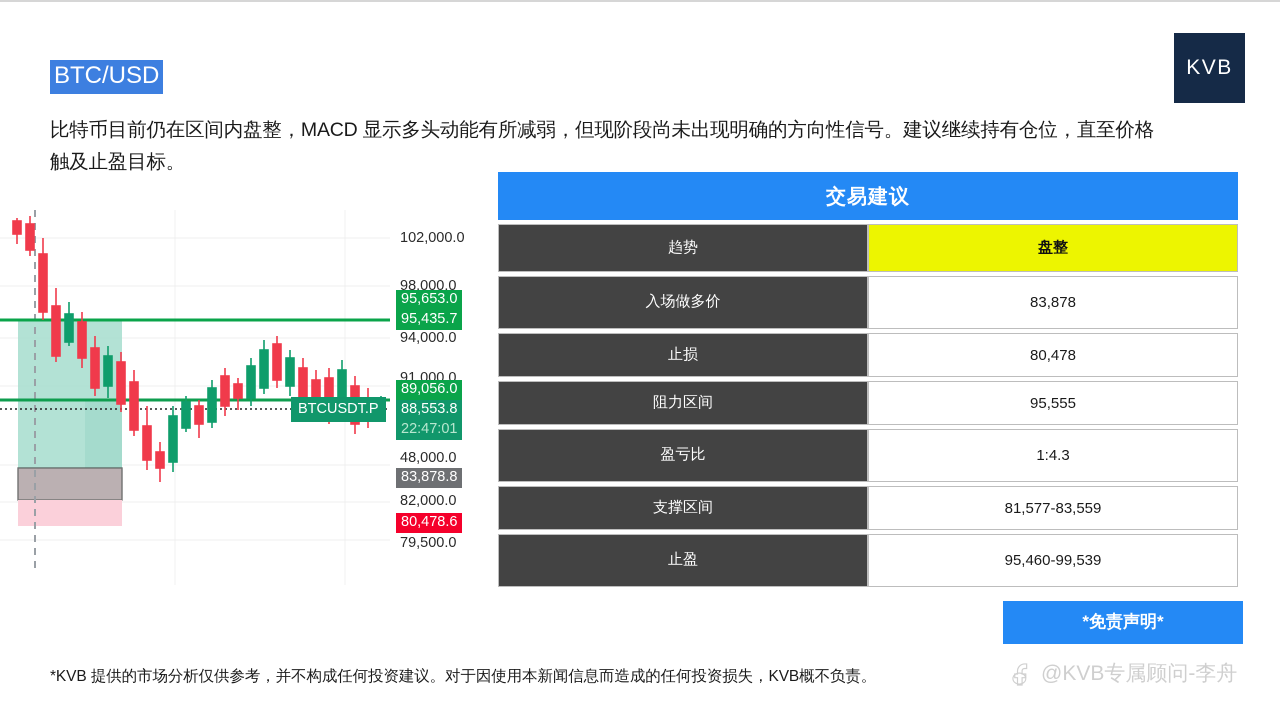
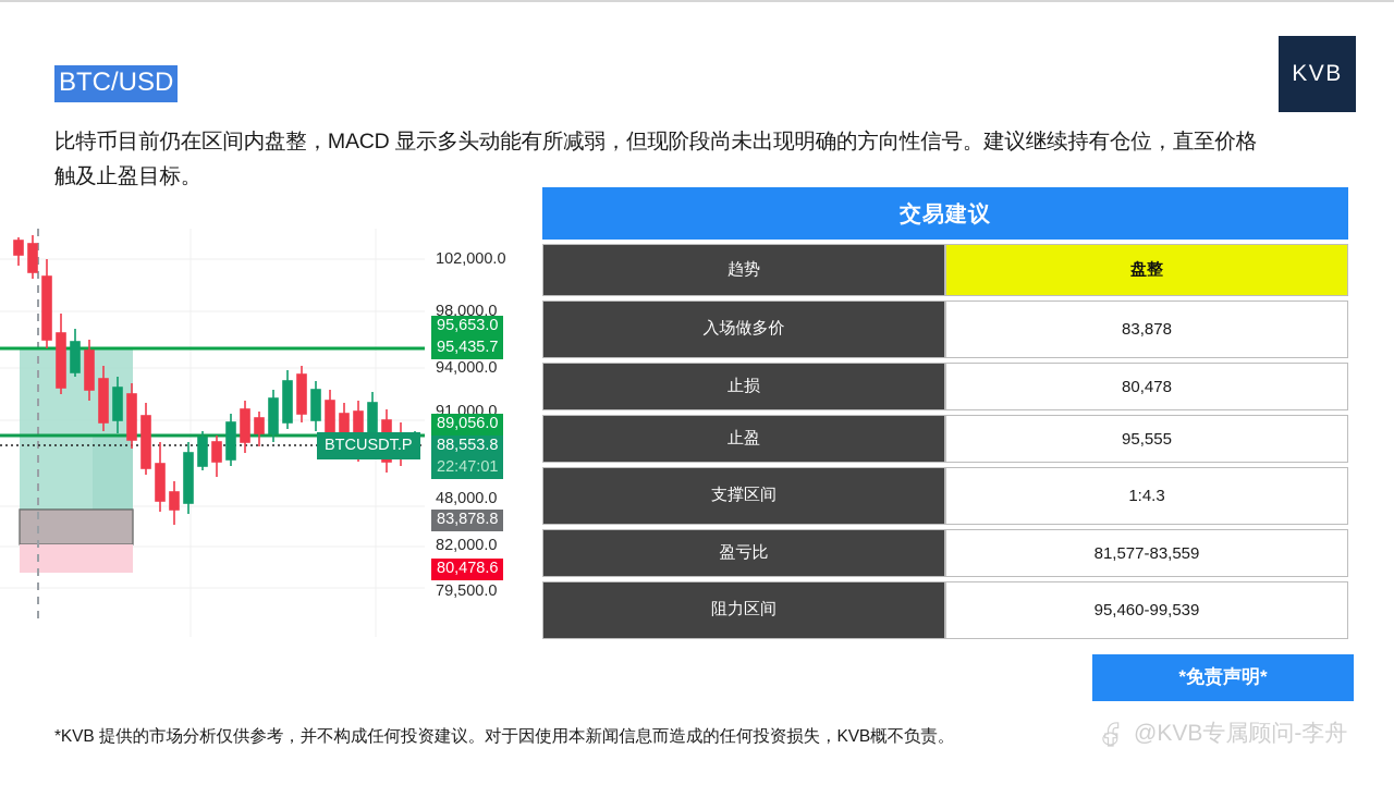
  KVB
  BTC/USD
  比特币目前仍在区间内盘整，MACD 显示多头动能有所减弱，但现阶段尚未出现明确的方向性信号。建议继续持有仓位，直至价格触及止盈目标。
  BTCUSDT.P
  102,000.0
  98,000.0
  95,653.0
  95,435.7
  94,000.0
  91,000.0
  89,056.0
  88,553.8
  22:47:01
  48,000.0
  83,878.8
  82,000.0
  80,478.6
  79,500.0
  交易建议
  趋势
  盘整
  入场做多价
  83,878
  止损
  80,478
- 阻力区间
+ 止盈
  95,555
- 盈亏比
+ 支撑区间
  1:4.3
- 支撑区间
+ 盈亏比
  81,577-83,559
- 止盈
+ 阻力区间
  95,460-99,539
  *免责声明*
  *KVB 提供的市场分析仅供参考，并不构成任何投资建议。对于因使用本新闻信息而造成的任何投资损失，KVB概不负责。
  @KVB专属顾问-李舟
